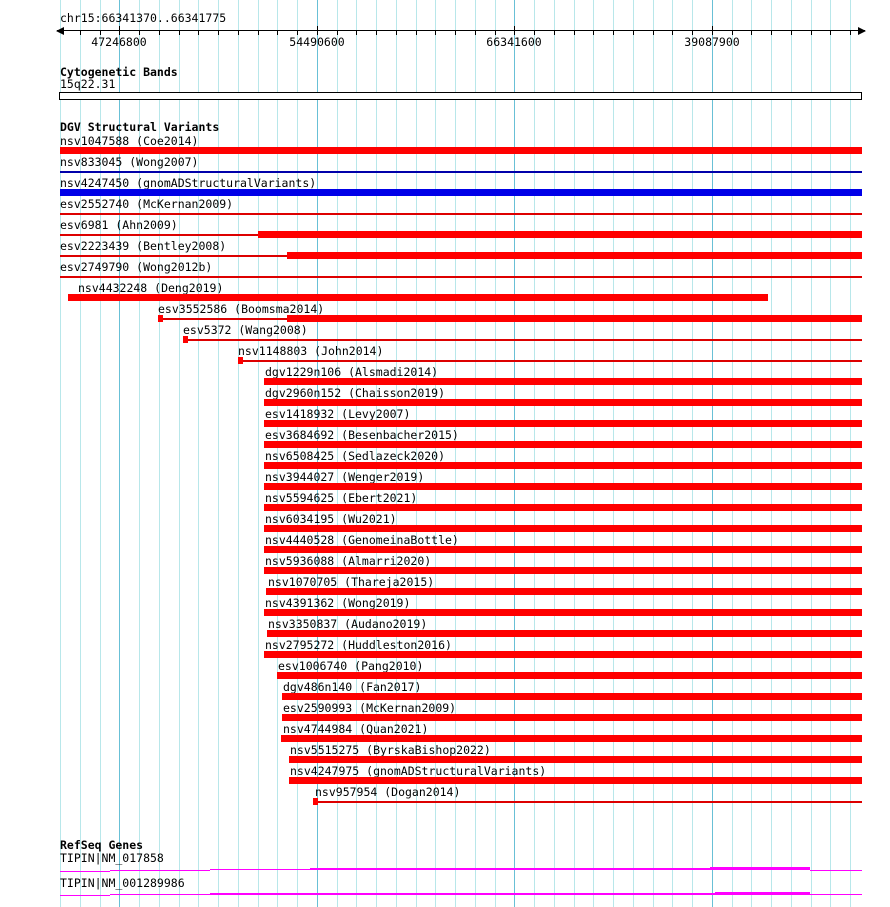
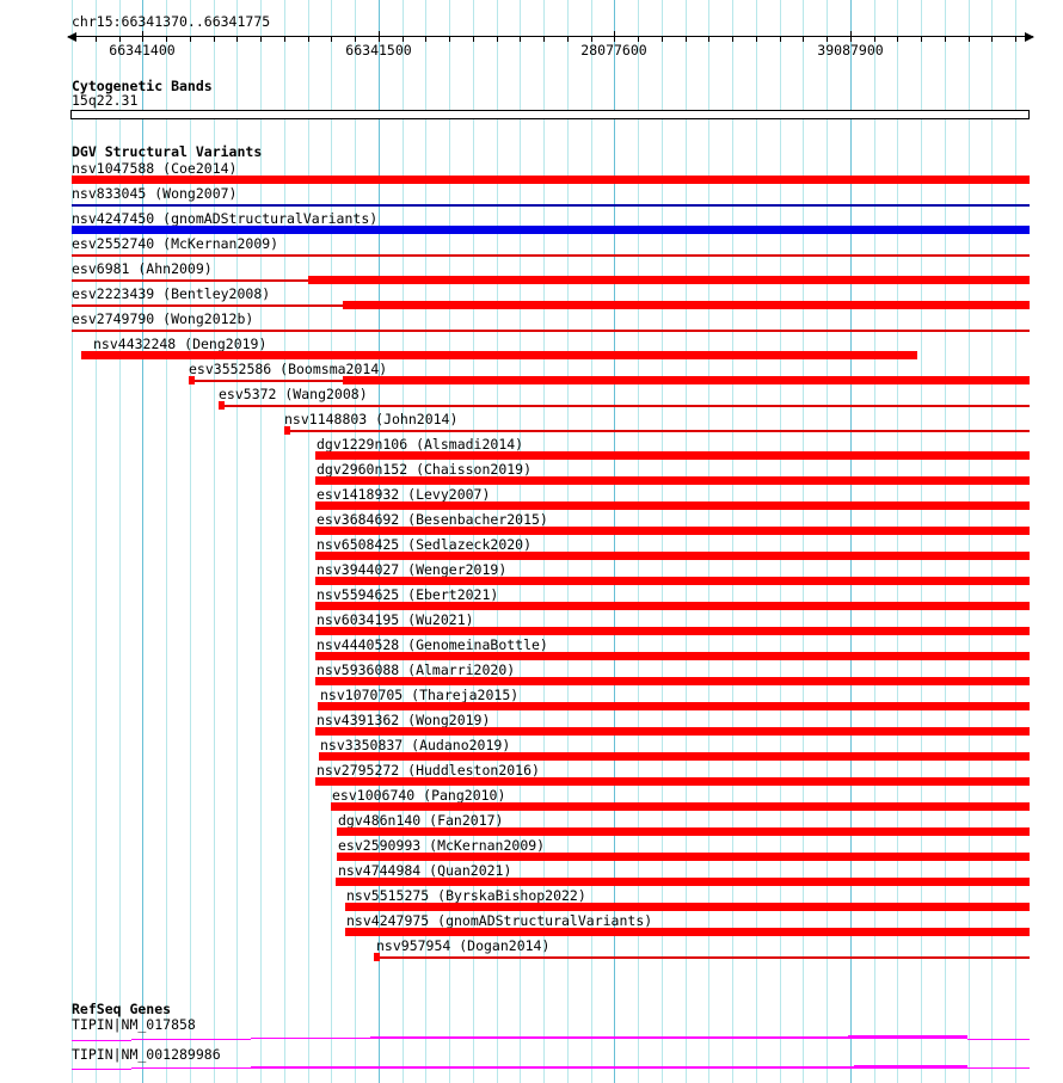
  chr15:66341370..66341775
- 47246800
+ 66341400
- 54490600
+ 66341500
- 66341600
+ 28077600
  39087900
  Cytogenetic Bands
  15q22.31
  DGV Structural Variants
  nsv1047588 (Coe2014)
  nsv833045 (Wong2007)
  nsv4247450 (gnomADStructuralVariants)
  esv2552740 (McKernan2009)
  esv6981 (Ahn2009)
  esv2223439 (Bentley2008)
  esv2749790 (Wong2012b)
  nsv4432248 (Deng2019)
  esv3552586 (Boomsma2014)
  esv5372 (Wang2008)
  nsv1148803 (John2014)
  dgv1229n106 (Alsmadi2014)
  dgv2960n152 (Chaisson2019)
  esv1418932 (Levy2007)
  esv3684692 (Besenbacher2015)
  nsv6508425 (Sedlazeck2020)
  nsv3944027 (Wenger2019)
  nsv5594625 (Ebert2021)
  nsv6034195 (Wu2021)
  nsv4440528 (GenomeinaBottle)
  nsv5936088 (Almarri2020)
  nsv1070705 (Thareja2015)
  nsv4391362 (Wong2019)
  nsv3350837 (Audano2019)
  nsv2795272 (Huddleston2016)
  esv1006740 (Pang2010)
  dgv486n140 (Fan2017)
  esv2590993 (McKernan2009)
  nsv4744984 (Quan2021)
  nsv5515275 (ByrskaBishop2022)
  nsv4247975 (gnomADStructuralVariants)
  nsv957954 (Dogan2014)
  RefSeq Genes
  TIPIN|NM_017858
  TIPIN|NM_001289986
